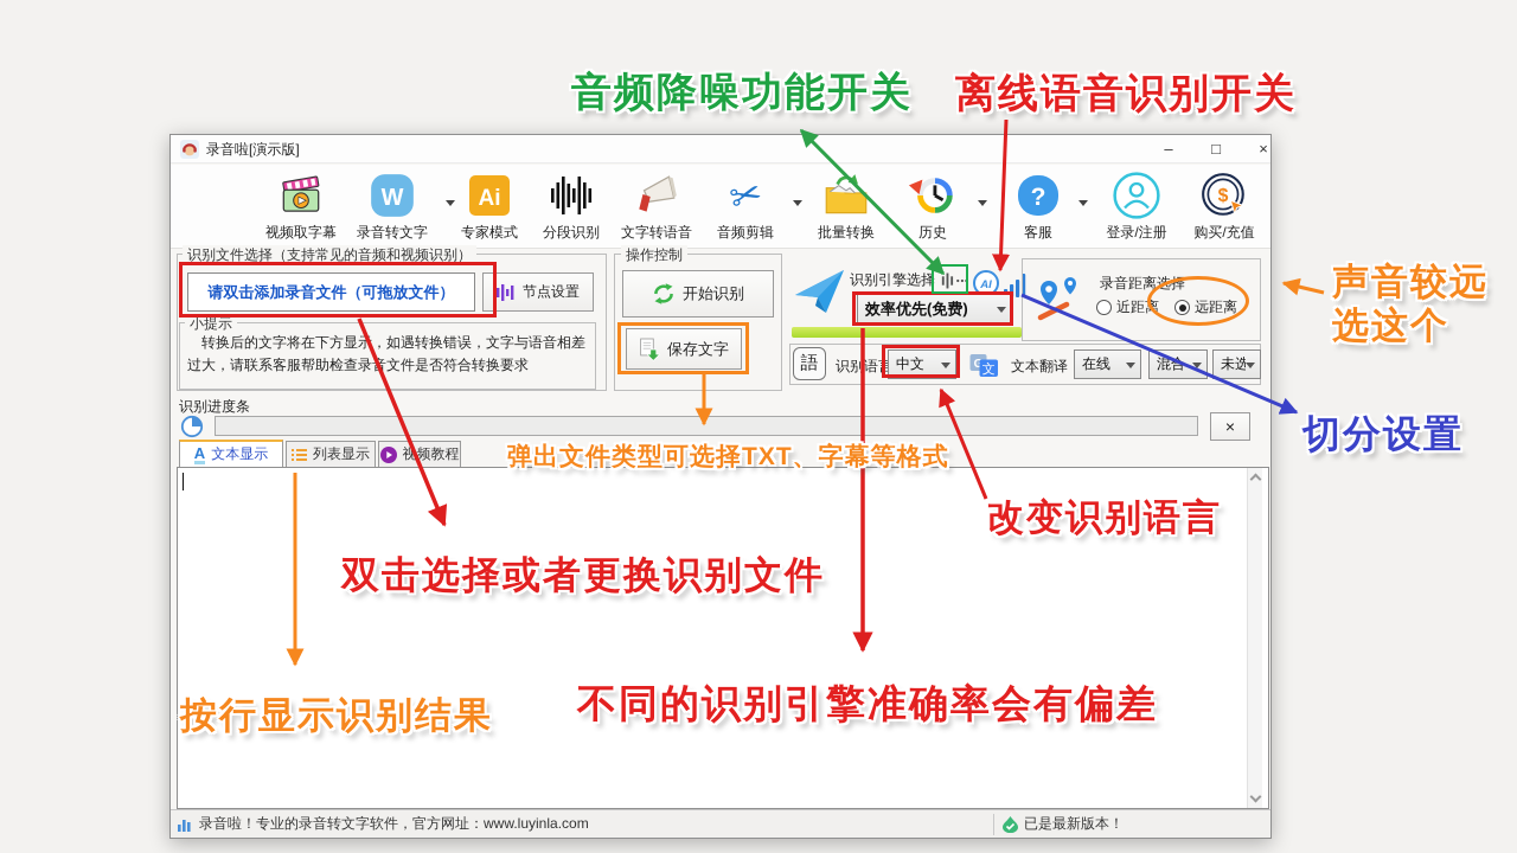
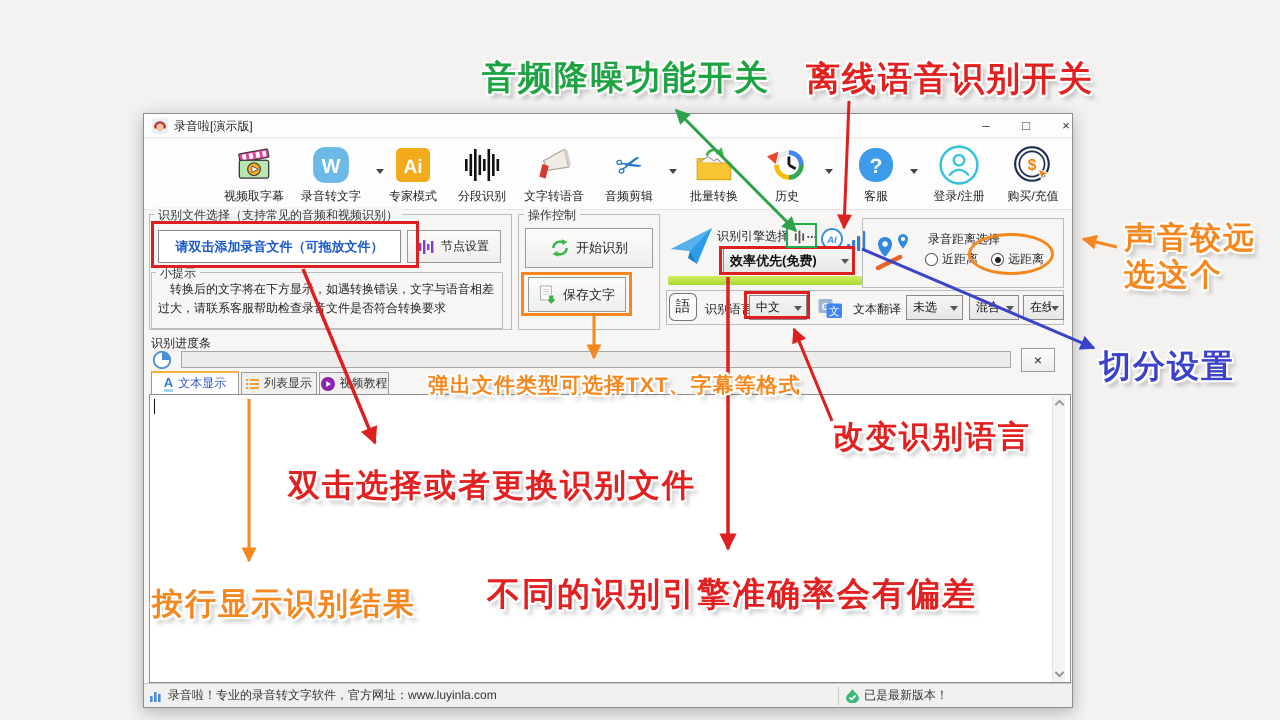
  录音啦[演示版]
  –
  □
  ×
  视频取字幕
  W
  录音转文字
  Ai
  专家模式
  分段识别
  文字转语音
  音频剪辑
  批量转换
  历史
  ?
  客服
  登录/注册
  $
  购买/充值
  识别文件选择（支持常见的音频和视频识别）
  请双击添加录音文件（可拖放文件）
  节点设置
  小提示
  转换后的文字将在下方显示，如遇转换错误，文字与语音相差过大，请联系客服帮助检查录文件是否符合转换要求
  操作控制
  开始识别
  保存文字
  识别引擎选择
  AI
  效率优先(免费)
  录音距离选择
  近距离
  远距离
  語
  识别语言
  中文
  G
  文
  文本翻译
- 在线
+ 未选
  混合
- 未选
+ 在线
  识别进度条
  ×
  A
  文本显示
  列表显示
  视频教程
  录音啦！专业的录音转文字软件，官方网址：www.luyinla.com
  已是最新版本！
  音频降噪功能开关
  离线语音识别开关
  声音较远
  选这个
  切分设置
  弹出文件类型可选择TXT、字幕等格式
  改变识别语言
  双击选择或者更换识别文件
  不同的识别引擎准确率会有偏差
  按行显示识别结果
